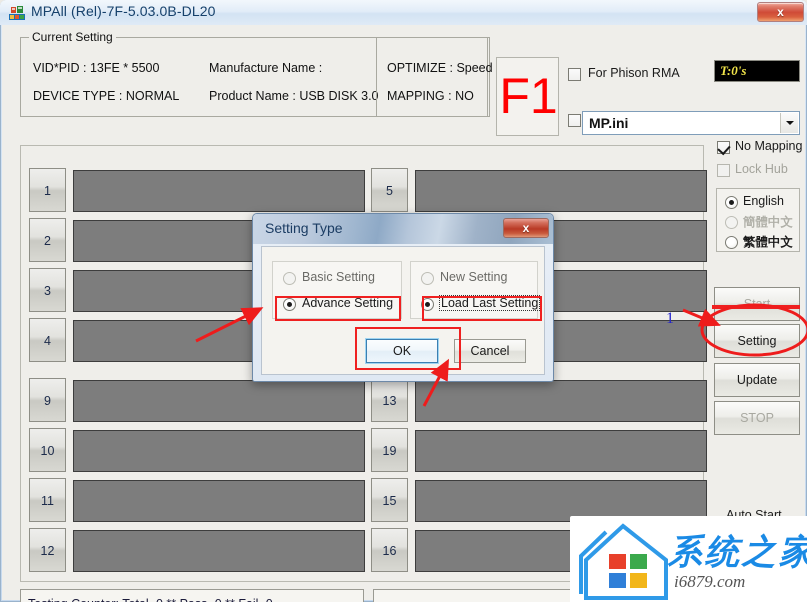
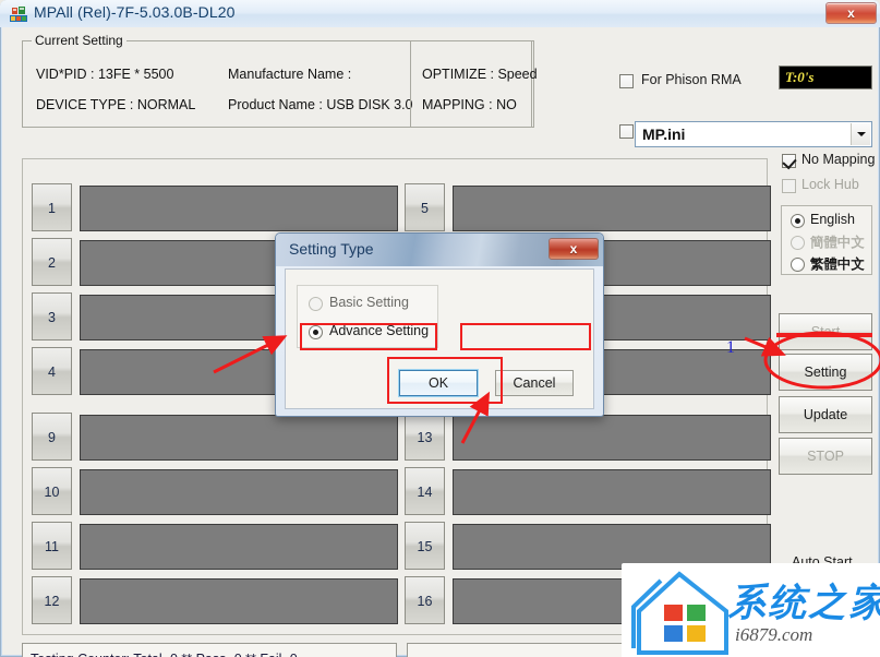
  MPAll (Rel)-7F-5.03.0B-DL20
  x
  Current Setting
  VID*PID : 13FE * 5500
  DEVICE TYPE : NORMAL
  Manufacture Name :
  Product Name : USB DISK 3.0
  OPTIMIZE : Speed
  MAPPING : NO
- F1
  T:0's
  For Phison RMA
  MP.ini
  No Mapping
  Lock Hub
  English
  簡體中文
  繁體中文
  Setting
  Update
  STOP
  Auto Start
  1
  2
  3
  4
  9
  10
  11
  12
  5
  13
- 19
+ 14
  15
  16
  Setting Type
  x
  Basic Setting
  Advance Setting
- New Setting
- Load Last Setting
  OK
  Cancel
  1
  系统之家
  i6879.com
